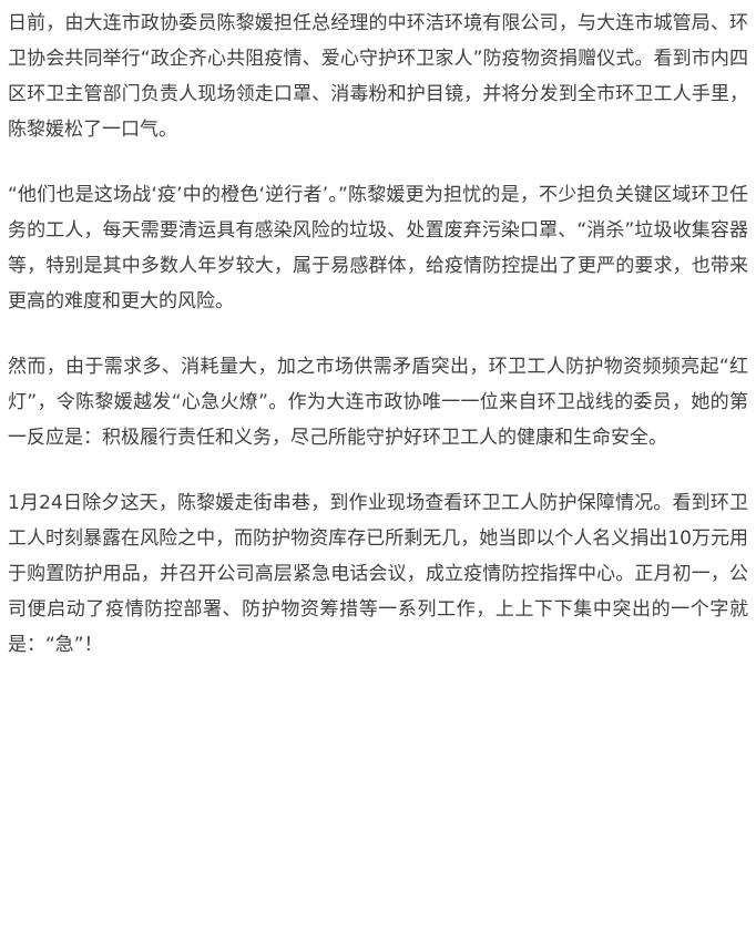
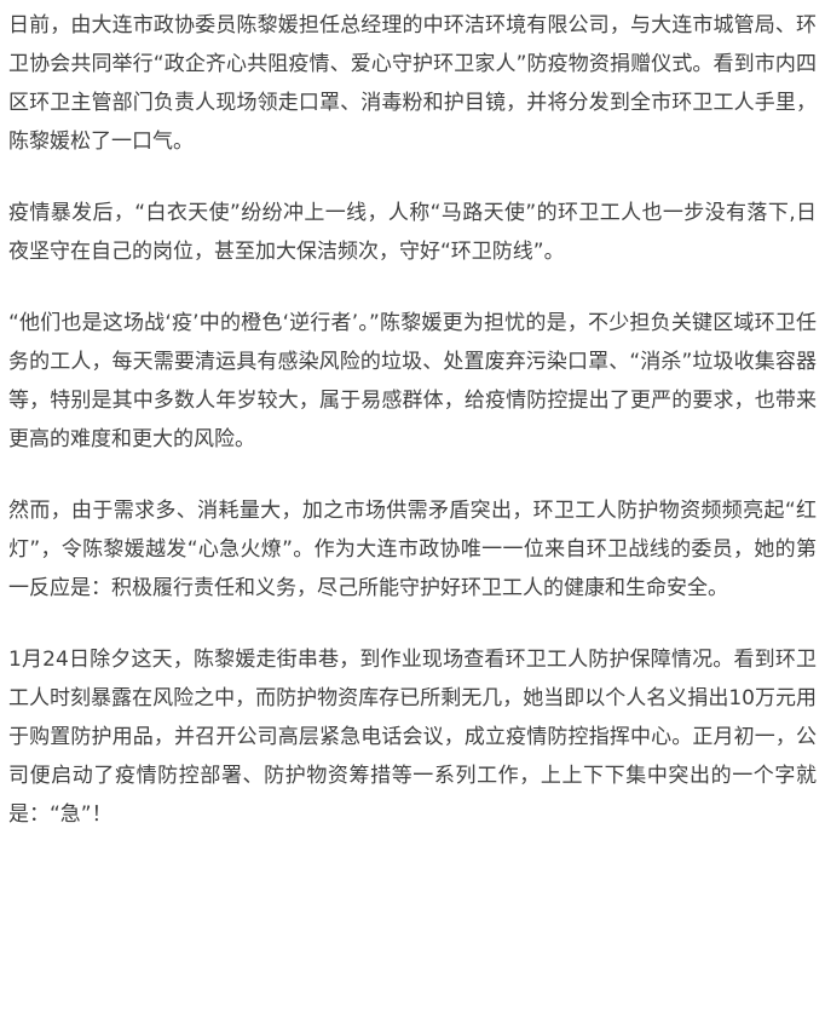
  日前，由大连市政协委员陈黎媛担任总经理的中环洁环境有限公司，与大连市城管局、环卫协会共同举行“政企齐心共阻疫情、爱心守护环卫家人”防疫物资捐赠仪式。看到市内四区环卫主管部门负责人现场领走口罩、消毒粉和护目镜，并将分发到全市环卫工人手里，陈黎媛松了一口气。
+ 疫情暴发后，“白衣天使”纷纷冲上一线，人称“马路天使”的环卫工人也一步没有落下,日夜坚守在自己的岗位，甚至加大保洁频次，守好“环卫防线”。
  “他们也是这场战‘疫’中的橙色‘逆行者’。”陈黎媛更为担忧的是，不少担负关键区域环卫任务的工人，每天需要清运具有感染风险的垃圾、处置废弃污染口罩、“消杀”垃圾收集容器等，特别是其中多数人年岁较大，属于易感群体，给疫情防控提出了更严的要求，也带来更高的难度和更大的风险。
  然而，由于需求多、消耗量大，加之市场供需矛盾突出，环卫工人防护物资频频亮起“红灯”，令陈黎媛越发“心急火燎”。作为大连市政协唯一一位来自环卫战线的委员，她的第一反应是：积极履行责任和义务，尽己所能守护好环卫工人的健康和生命安全。
  1月24日除夕这天，陈黎媛走街串巷，到作业现场查看环卫工人防护保障情况。看到环卫工人时刻暴露在风险之中，而防护物资库存已所剩无几，她当即以个人名义捐出10万元用于购置防护用品，并召开公司高层紧急电话会议，成立疫情防控指挥中心。正月初一，公司便启动了疫情防控部署、防护物资筹措等一系列工作，上上下下集中突出的一个字就是：“急”！
